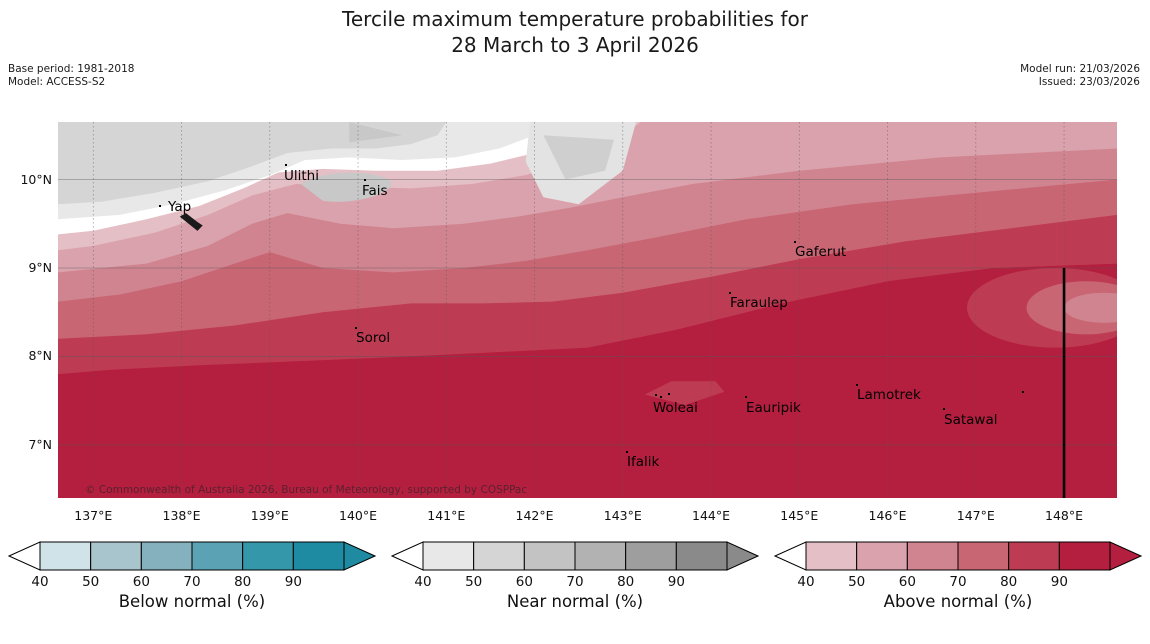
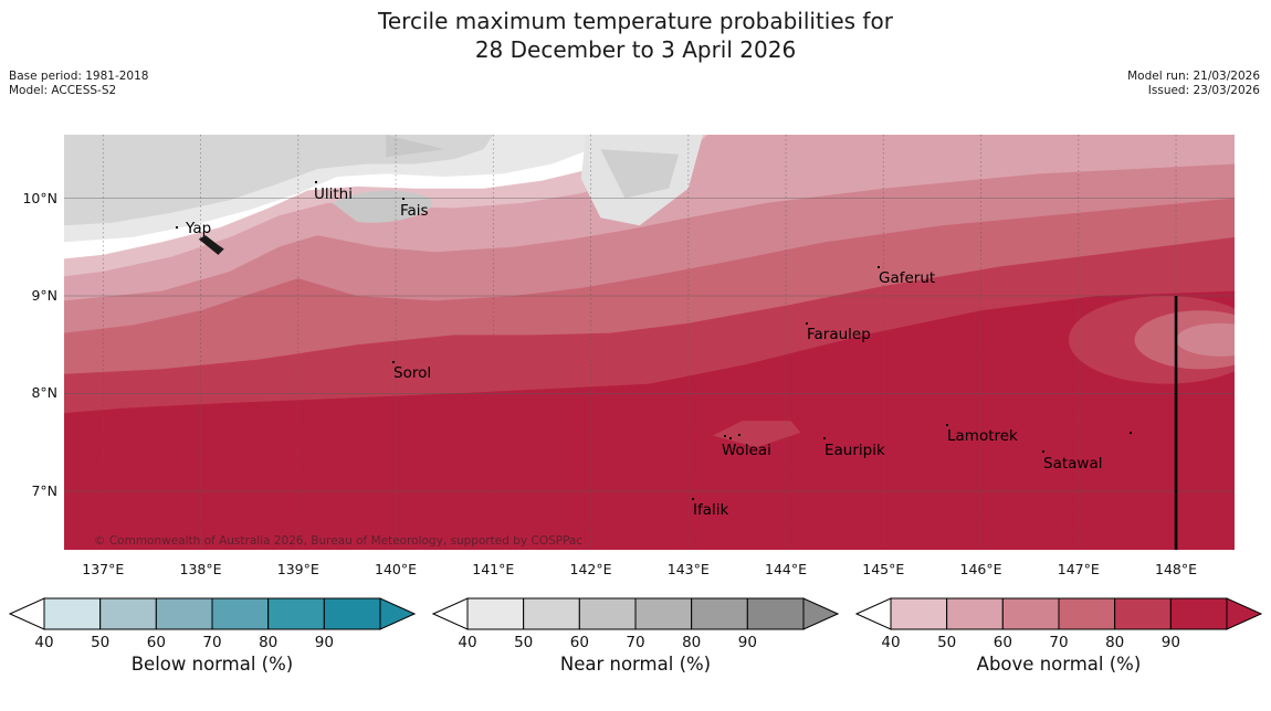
  Tercile maximum temperature probabilities for
- 28 March to 3 April 2026
+ 28 December to 3 April 2026
  Base period: 1981-2018
  Model: ACCESS-S2
  Model run: 21/03/2026
  Issued: 23/03/2026
  10°N
  9°N
  8°N
  7°N
  137°E
  138°E
  139°E
  140°E
  141°E
  142°E
  143°E
  144°E
  145°E
  146°E
  147°E
  148°E
  Yap
  Ulithi
  Fais
  Sorol
  Gaferut
  Faraulep
  Woleai
  Eauripik
  Lamotrek
  Satawal
  Ifalik
  © Commonwealth of Australia 2026, Bureau of Meteorology, supported by COSPPac
  40
  50
  60
  70
  80
  90
  Below normal (%)
  40
  50
  60
  70
  80
  90
  Near normal (%)
  40
  50
  60
  70
  80
  90
  Above normal (%)
